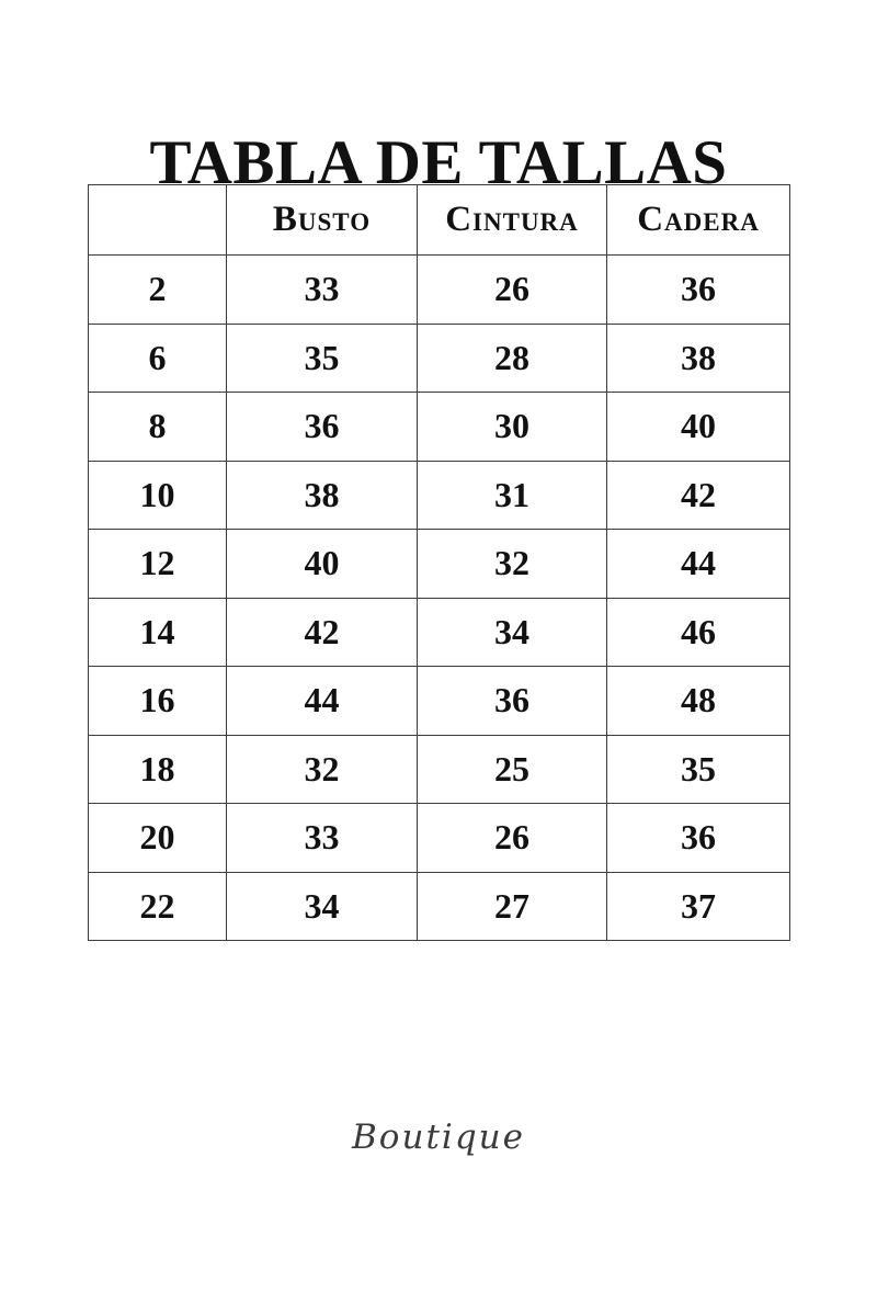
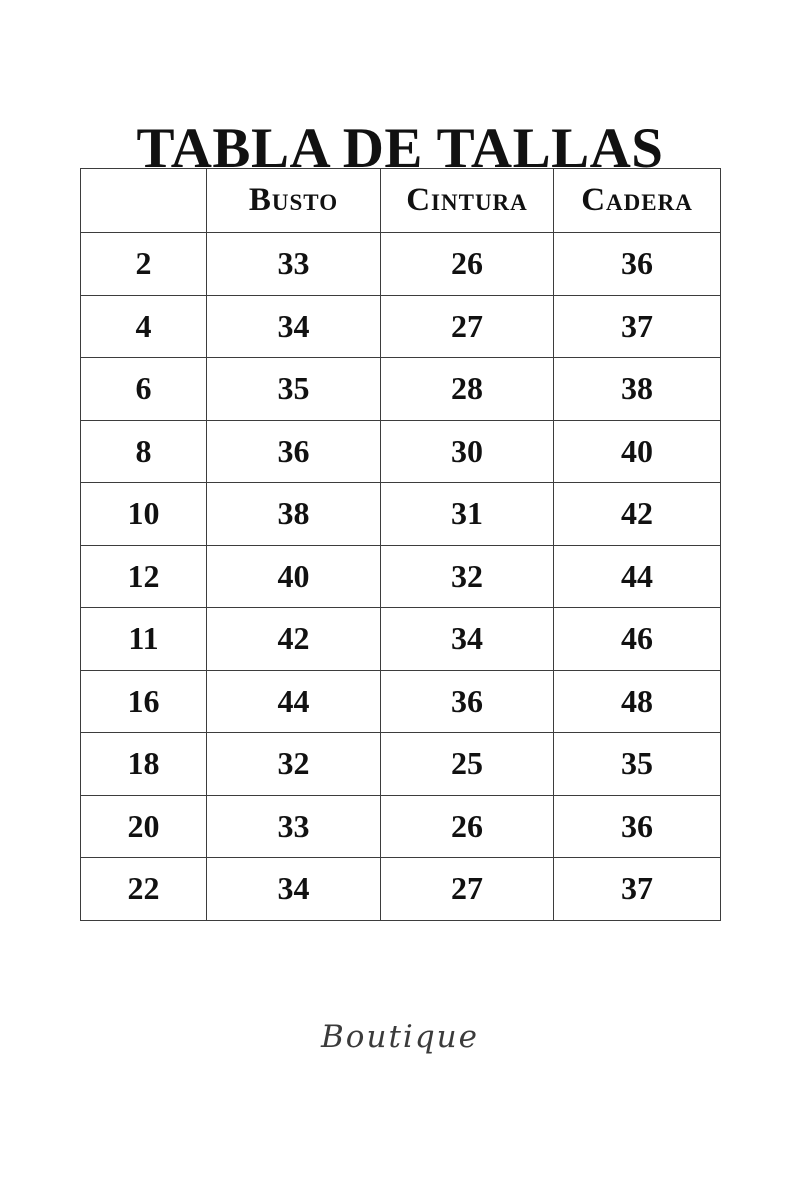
  TABLA DE TALLAS
  	Busto	Cintura	Cadera
  2	33	26	36
+ 4	34	27	37
  6	35	28	38
  8	36	30	40
  10	38	31	42
  12	40	32	44
- 14	42	34	46
+ 11	42	34	46
  16	44	36	48
  18	32	25	35
  20	33	26	36
  22	34	27	37
  Boutique
